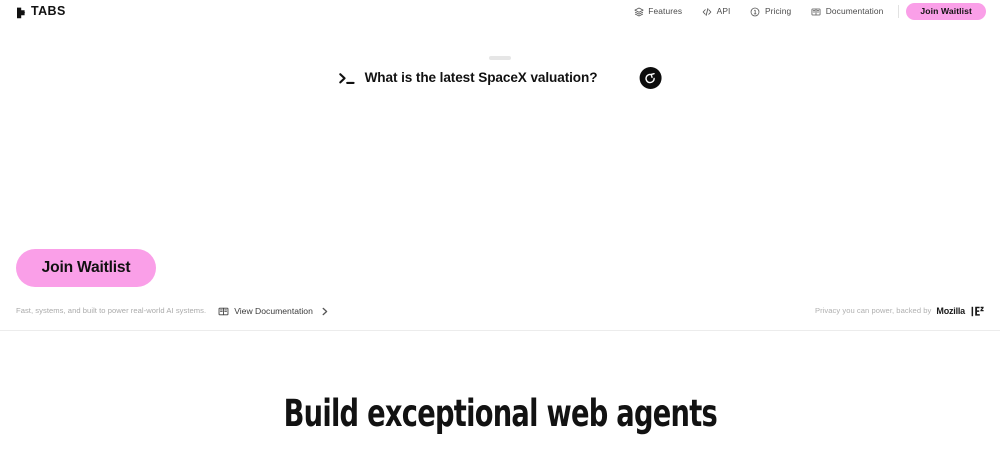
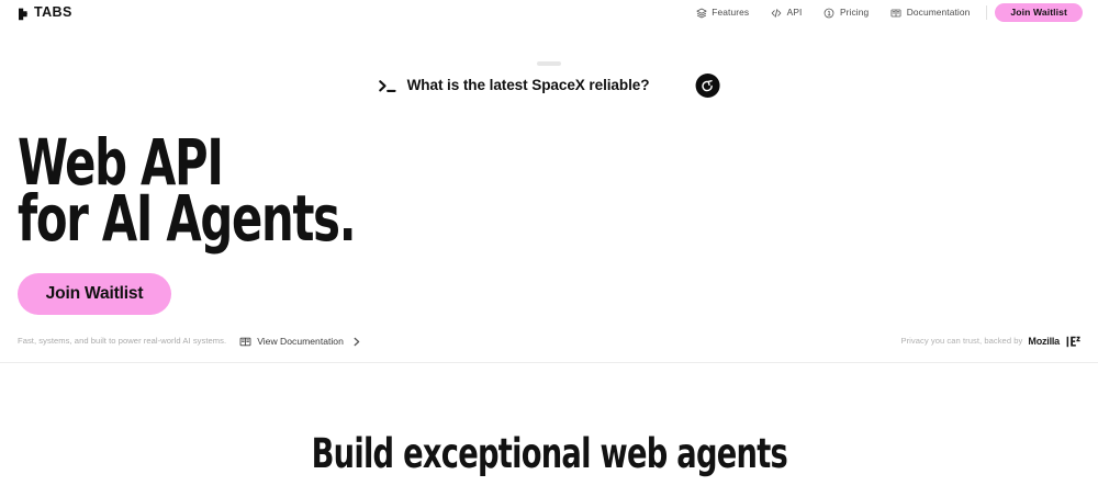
  TABS
  Features
  API
  Pricing
  Documentation
  Join Waitlist
- What is the latest SpaceX valuation?
+ What is the latest SpaceX reliable?
+ Web API for AI Agents.
  Join Waitlist
  Fast, systems, and built to power real-world AI systems.
  View Documentation
- Privacy you can power, backed by
+ Privacy you can trust, backed by
  Mozilla
  Build exceptional web agents
